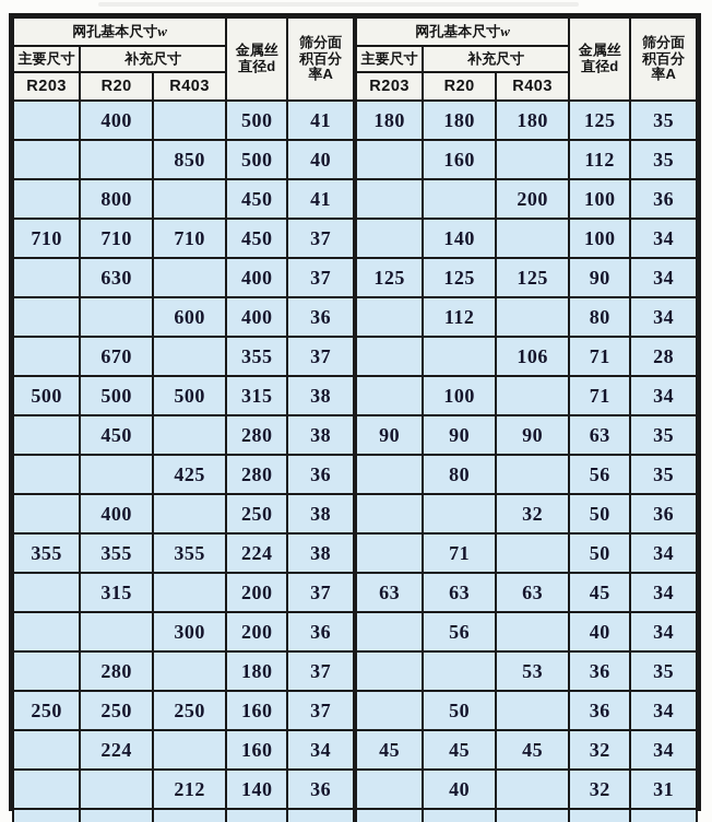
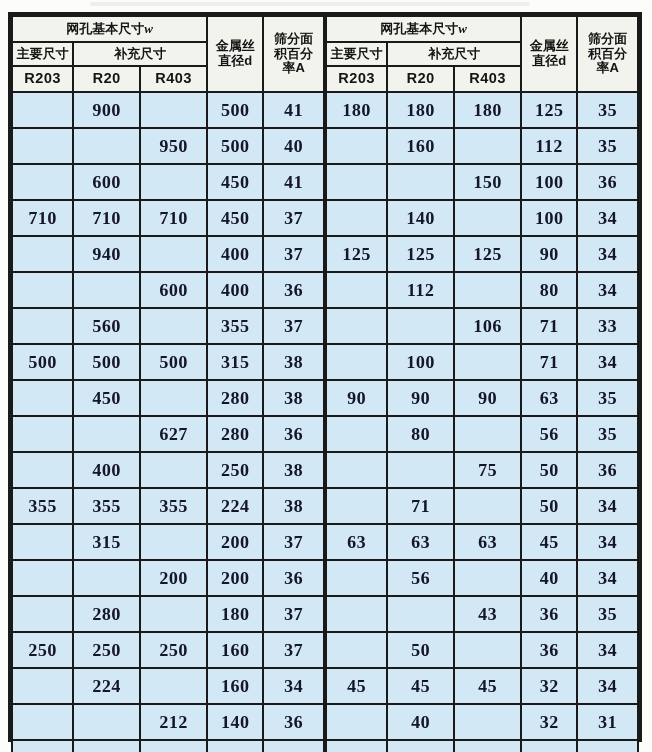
  网孔基本尺寸w	金属丝 直径d	筛分面 积百分 率A
  主要尺寸	补充尺寸
  R203	R20	R403
- 	400		500	41
+ 	900		500	41
- 		850	500	40
+ 		950	500	40
- 	800		450	41
+ 	600		450	41
  710	710	710	450	37
- 	630		400	37
+ 	940		400	37
  		600	400	36
- 	670		355	37
+ 	560		355	37
  500	500	500	315	38
  	450		280	38
- 		425	280	36
+ 		627	280	36
  	400		250	38
  355	355	355	224	38
  	315		200	37
- 		300	200	36
+ 		200	200	36
  	280		180	37
  250	250	250	160	37
  	224		160	34
  		212	140	36
  网孔基本尺寸w	金属丝 直径d	筛分面 积百分 率A
  主要尺寸	补充尺寸
  R203	R20	R403
  180	180	180	125	35
  	160		112	35
- 		200	100	36
+ 		150	100	36
  	140		100	34
  125	125	125	90	34
  	112		80	34
- 		106	71	28
+ 		106	71	33
  	100		71	34
  90	90	90	63	35
  	80		56	35
- 		32	50	36
+ 		75	50	36
  	71		50	34
  63	63	63	45	34
  	56		40	34
- 		53	36	35
+ 		43	36	35
  	50		36	34
  45	45	45	32	34
  	40		32	31
